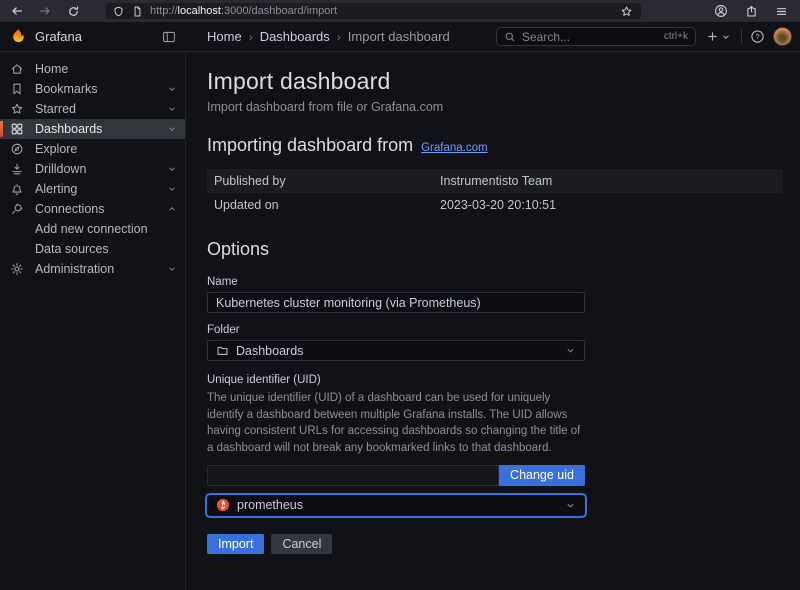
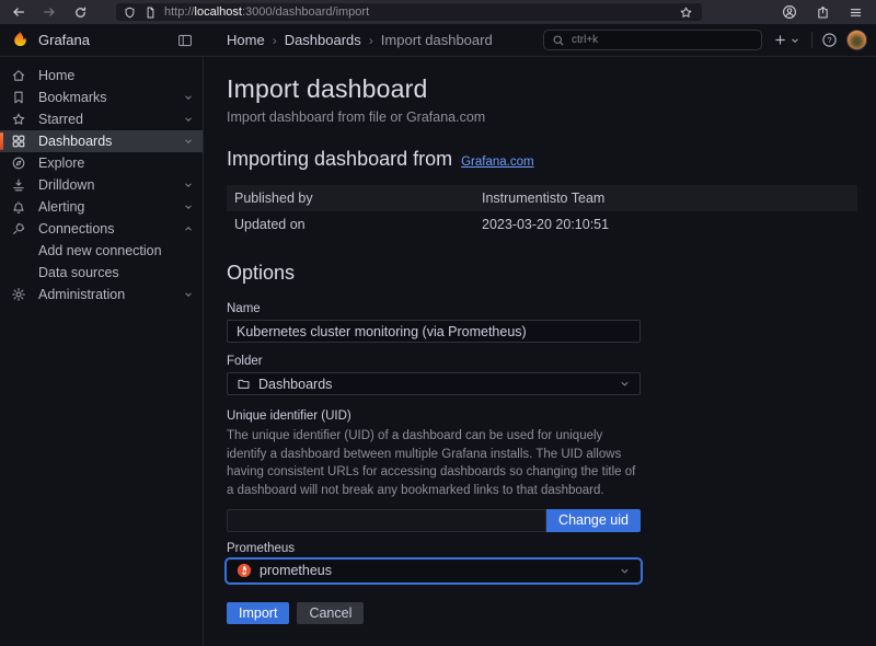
  http://localhost:3000/dashboard/import
  Grafana
  Home
  ›
  Dashboards
  ›
  Import dashboard
- Search...
  ctrl+k
  ?
  Home
  Bookmarks
  Starred
  Dashboards
  Explore
  Drilldown
  Alerting
  Connections
  Add new connection
  Data sources
  Administration
  Import dashboard
  Import dashboard from file or Grafana.com
  Importing dashboard from
  Grafana.com
  Published by
  Instrumentisto Team
  Updated on
  2023-03-20 20:10:51
  Options
  Name
  Kubernetes cluster monitoring (via Prometheus)
  Folder
  Dashboards
  Unique identifier (UID)
  The unique identifier (UID) of a dashboard can be used for uniquely identify a dashboard between multiple Grafana installs. The UID allows having consistent URLs for accessing dashboards so changing the title of a dashboard will not break any bookmarked links to that dashboard.
  Change uid
+ Prometheus
  prometheus
  Import
  Cancel
